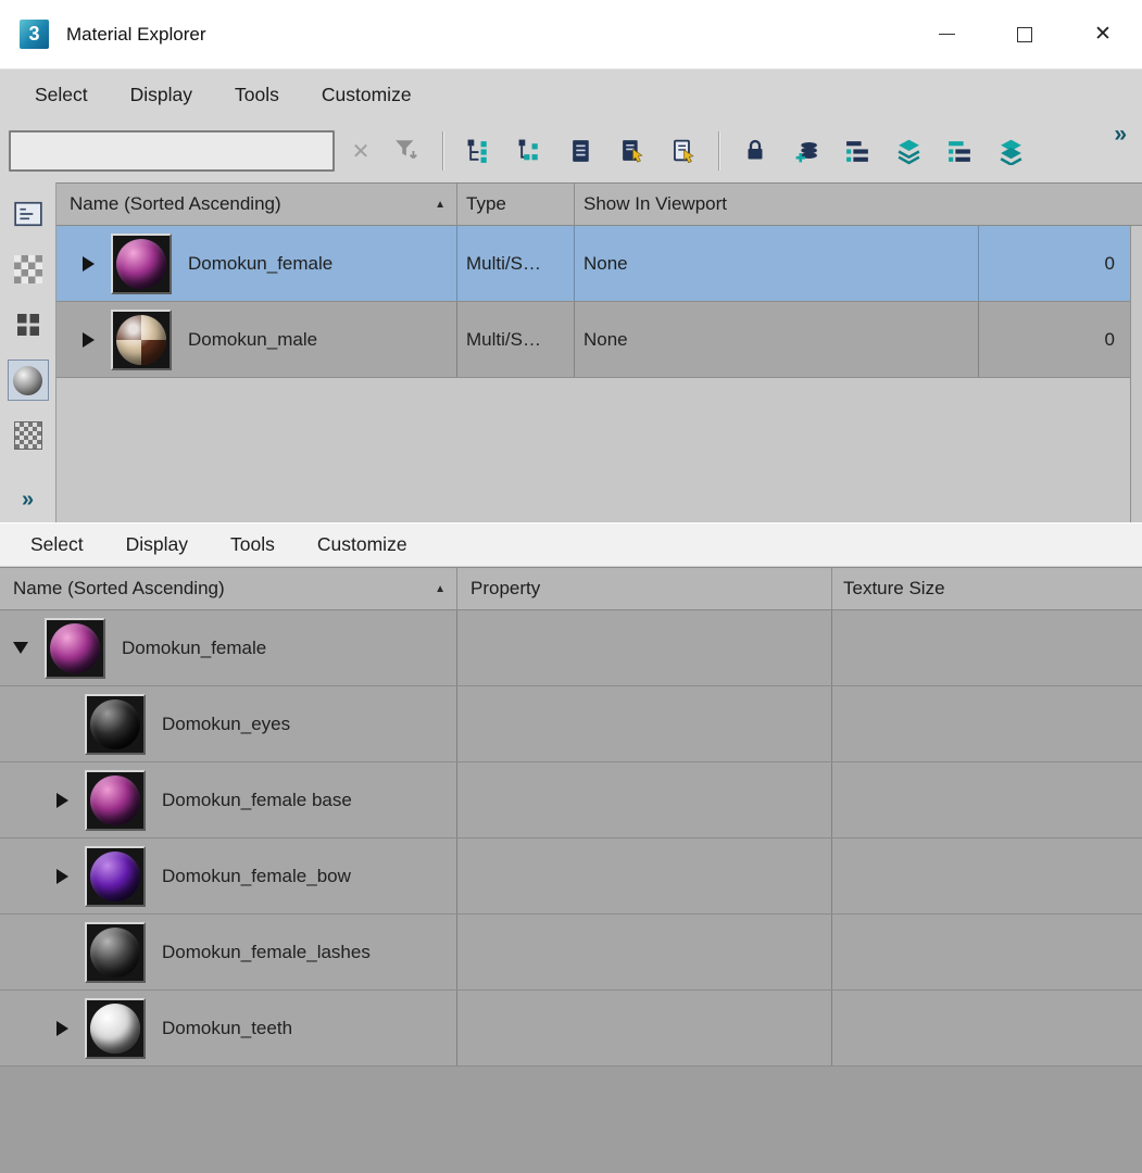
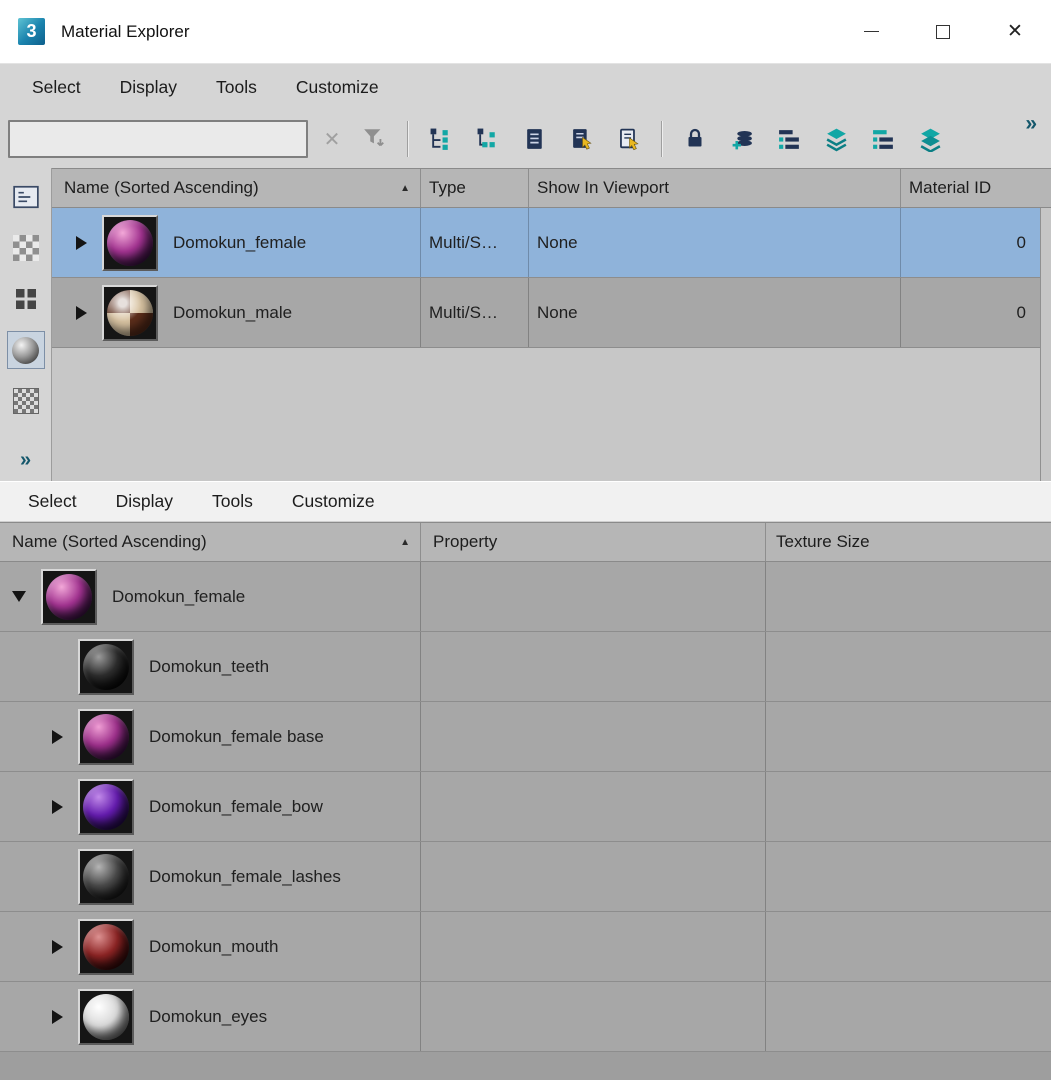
  3
  Material Explorer
  ✕
  Select
  Display
  Tools
  Customize
  ✕
  »
  »
  Name (Sorted Ascending)
  ▲
  Type
  Show In Viewport
+ Material ID
  Domokun_female
  Multi/S…
  None
  0
  Domokun_male
  Multi/S…
  None
  0
  Select
  Display
  Tools
  Customize
  Name (Sorted Ascending)
  ▲
  Property
  Texture Size
  Domokun_female
- Domokun_eyes
+ Domokun_teeth
  Domokun_female base
  Domokun_female_bow
  Domokun_female_lashes
+ Domokun_mouth
- Domokun_teeth
+ Domokun_eyes
